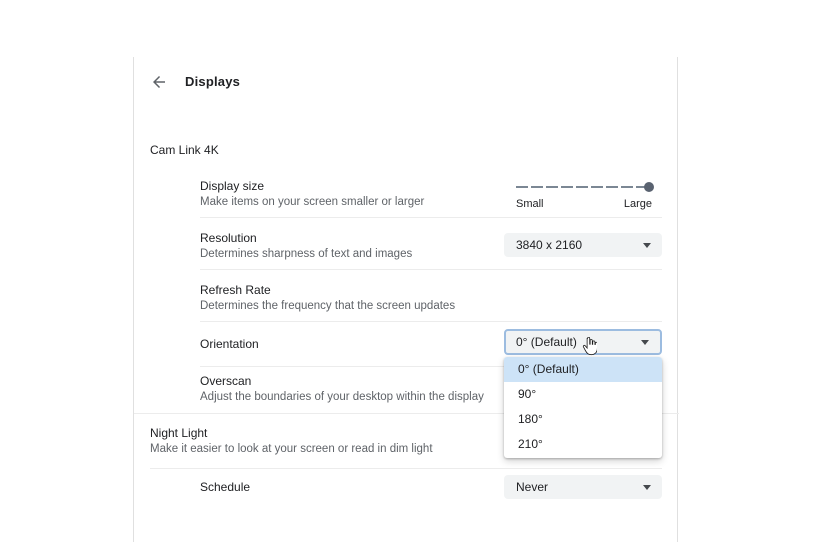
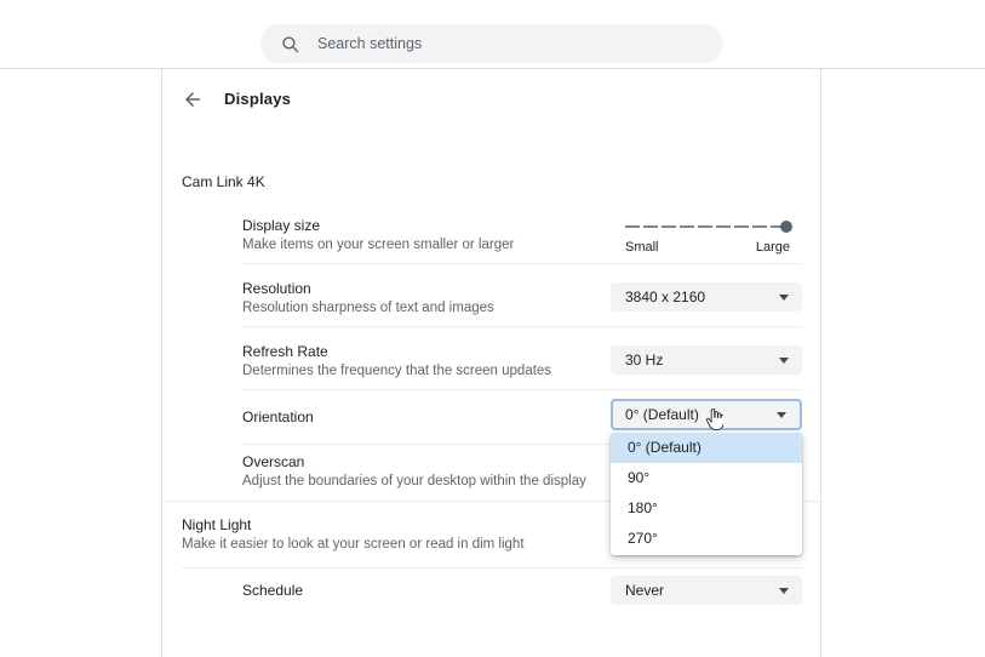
+ Search settings
  Displays
  Cam Link 4K
  Display size
  Make items on your screen smaller or larger
  Small
  Large
  Resolution
- Determines sharpness of text and images
+ Resolution sharpness of text and images
  3840 x 2160
  Refresh Rate
  Determines the frequency that the screen updates
+ 30 Hz
  Orientation
  0° (Default)
  Overscan
  Adjust the boundaries of your desktop within the display
  Night Light
  Make it easier to look at your screen or read in dim light
  Schedule
  Never
  0° (Default)
  90°
  180°
- 210°
+ 270°
